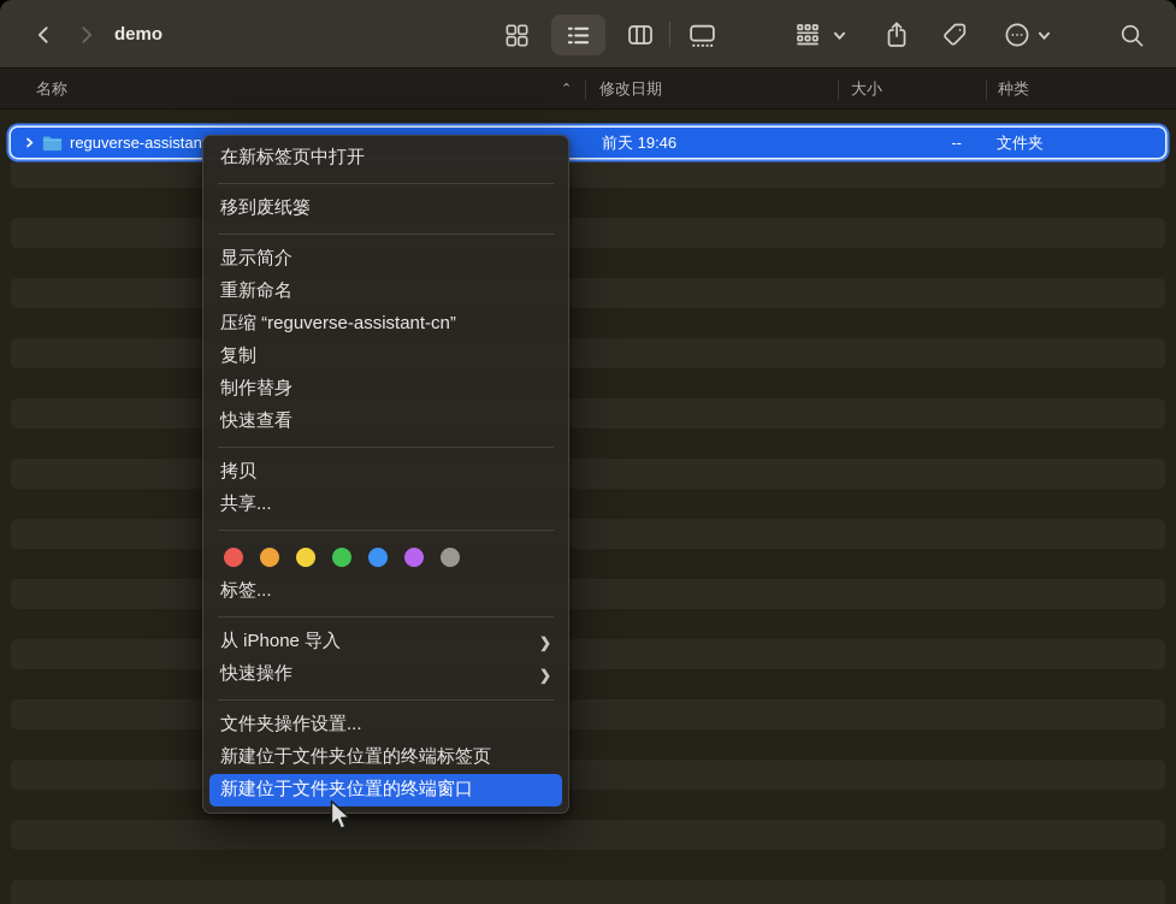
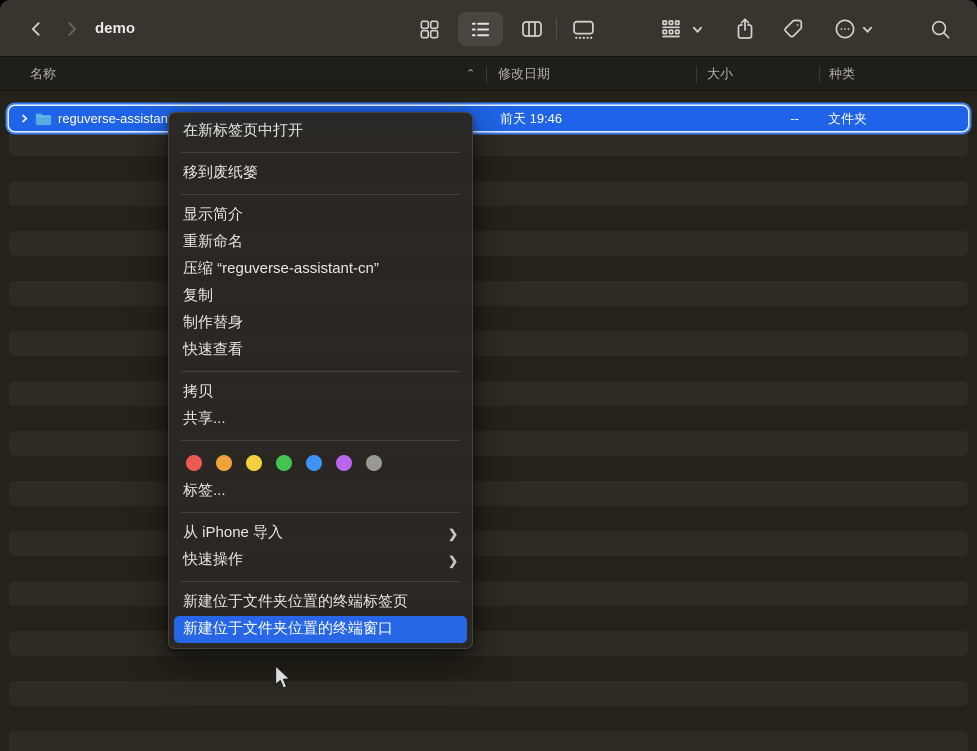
  demo
  名称
  ⌃
  修改日期
  大小
  种类
  reguverse-assistan
  前天 19:46
  --
  文件夹
  在新标签页中打开
  移到废纸篓
  显示简介
  重新命名
  压缩 “reguverse-assistant-cn”
  复制
  制作替身
  快速查看
  拷贝
  共享...
  标签...
  从 iPhone 导入
  ❯
  快速操作
  ❯
- 文件夹操作设置...
  新建位于文件夹位置的终端标签页
  新建位于文件夹位置的终端窗口
